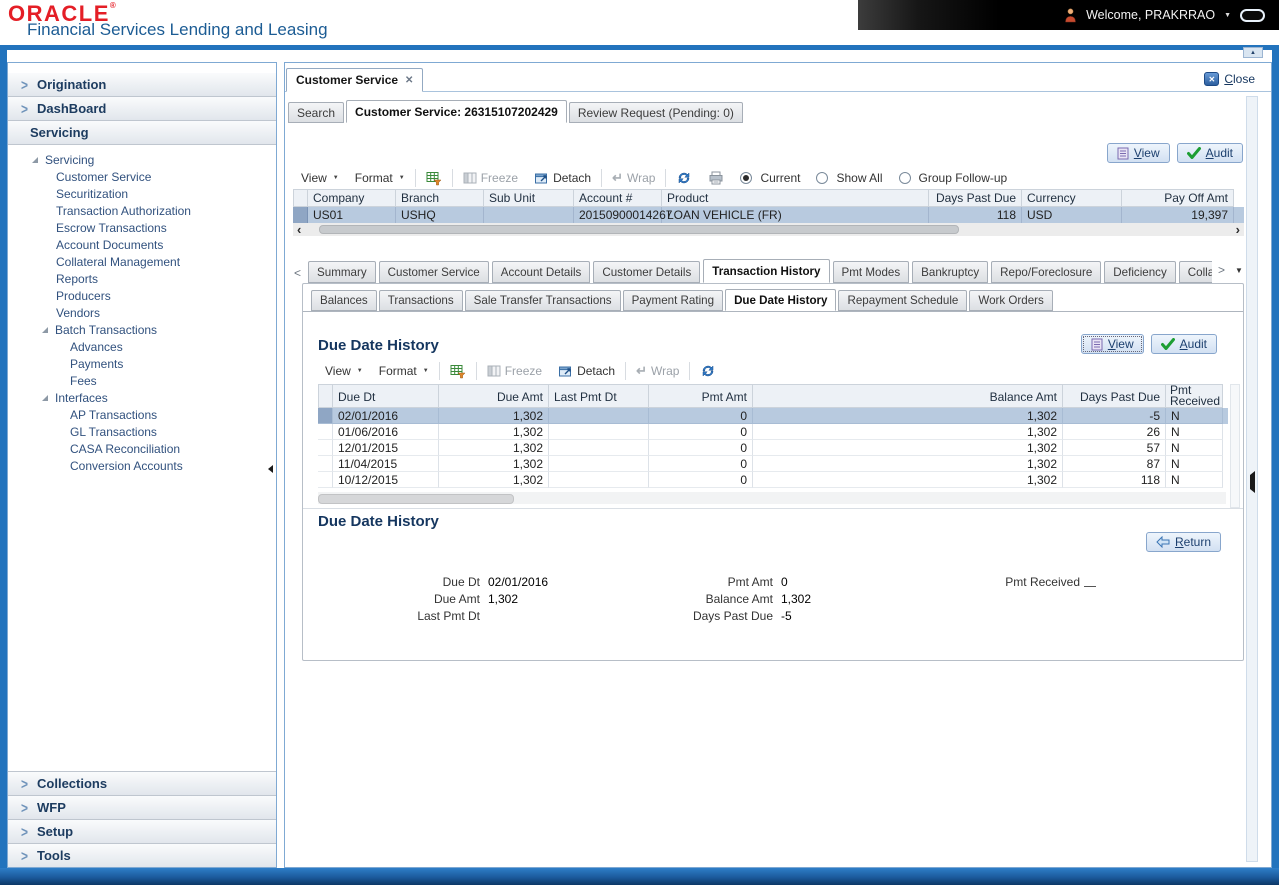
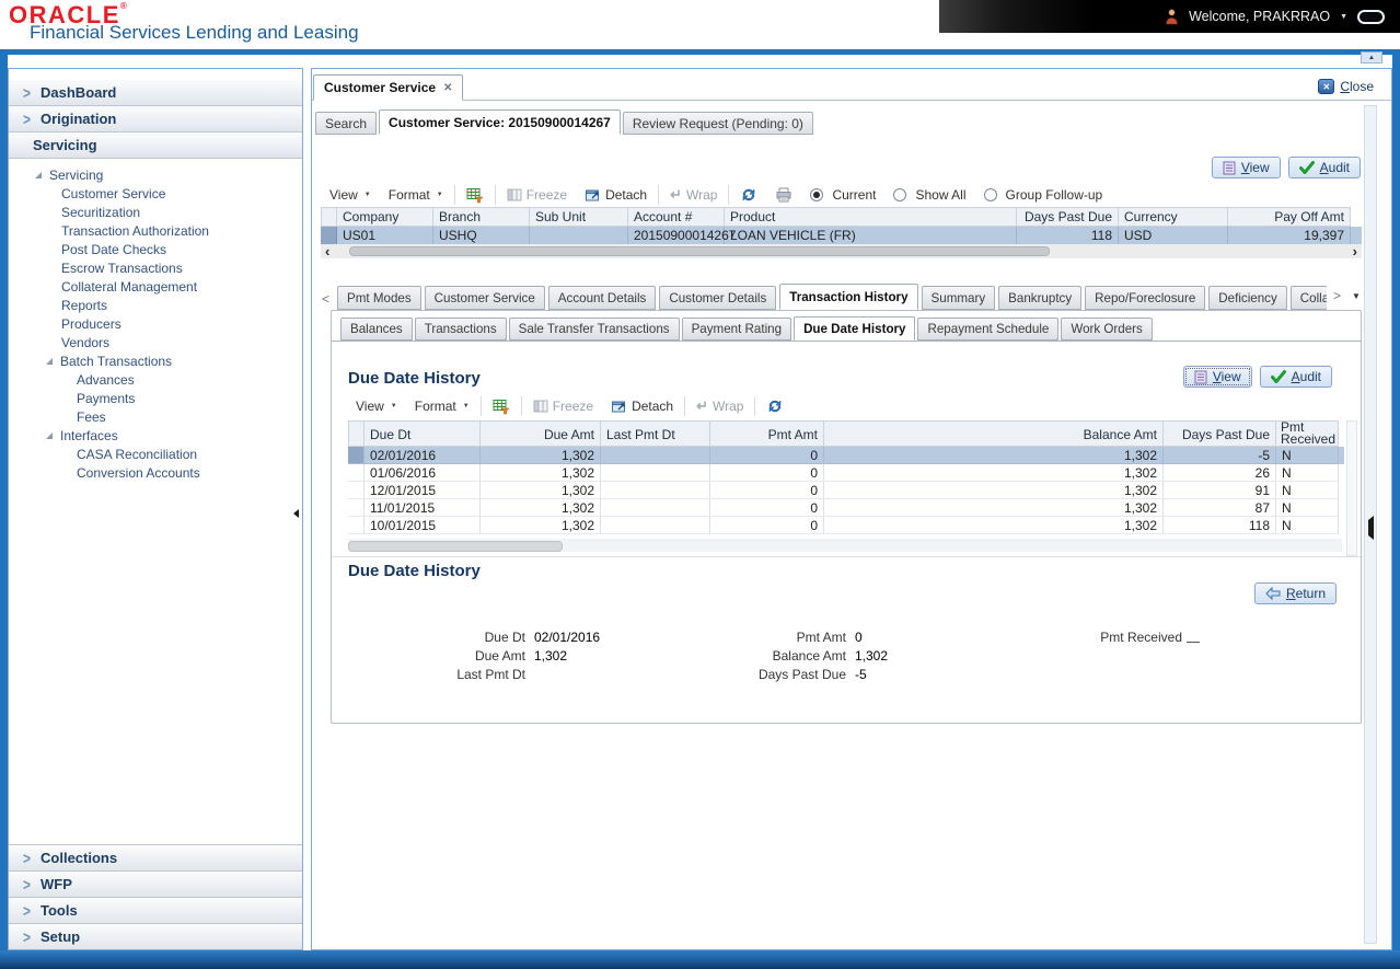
  ORACLE®
  Financial Services Lending and Leasing
  Welcome, PRAKRRAO
  >
- Origination
+ DashBoard
  >
- DashBoard
+ Origination
  Servicing
  Servicing
  Customer Service
  Securitization
  Transaction Authorization
+ Post Date Checks
  Escrow Transactions
- Account Documents
  Collateral Management
  Reports
  Producers
  Vendors
  Batch Transactions
  Advances
  Payments
  Fees
  Interfaces
- AP Transactions
- GL Transactions
  CASA Reconciliation
  Conversion Accounts
  >
  Collections
  >
  WFP
  >
- Setup
+ Tools
  >
- Tools
+ Setup
  Customer Service
  ✕
  ✕
  Close
  Search
- Customer Service: 26315107202429
+ Customer Service: 20150900014267
  Review Request (Pending: 0)
  View
  Audit
  View
  Format
  Freeze
  Detach
  ↵
  Wrap
  Current
  Show All
  Group Follow-up
  Company
  Branch
  Sub Unit
  Account #
  Product
  Days Past Due
  Currency
  Pay Off Amt
  US01
  USHQ
  201509000142
  LOAN VEHICLE (FR)
  118
  USD
  19,397
  ‹
  ›
  <
- Summary
+ Pmt Modes
  Customer Service
  Account Details
  Customer Details
  Transaction History
- Pmt Modes
+ Summary
  Bankruptcy
  Repo/Foreclosure
  Deficiency
  >
  ▼
  Balances
  Transactions
  Sale Transfer Transactions
  Payment Rating
  Due Date History
  Repayment Schedule
  Work Orders
  Due Date History
  View
  Audit
  View
  Format
  Freeze
  Detach
  ↵
  Wrap
  Due Dt
  Due Amt
  Last Pmt Dt
  Pmt Amt
  Balance Amt
  Days Past Due
  Pmt Received
  02/01/2016
  1,302
  0
  1,302
  -5
  N
  01/06/2016
  1,302
  0
  1,302
  26
  N
  12/01/2015
  1,302
  0
  1,302
- 57
+ 91
  N
- 11/04/2015
+ 11/01/2015
  1,302
  0
  1,302
  87
  N
- 10/12/2015
+ 10/01/2015
  1,302
  0
  1,302
  118
  N
  Due Date History
  Return
  Due Dt
  02/01/2016
  Due Amt
  1,302
  Last Pmt Dt
  Pmt Amt
  0
  Balance Amt
  1,302
  Days Past Due
  -5
  Pmt Received
